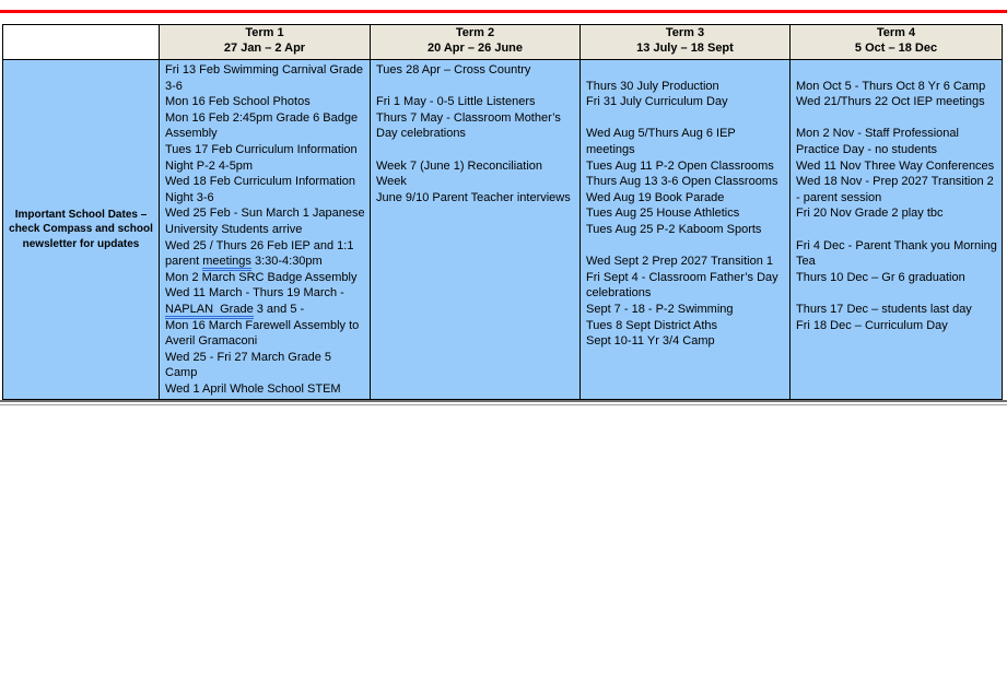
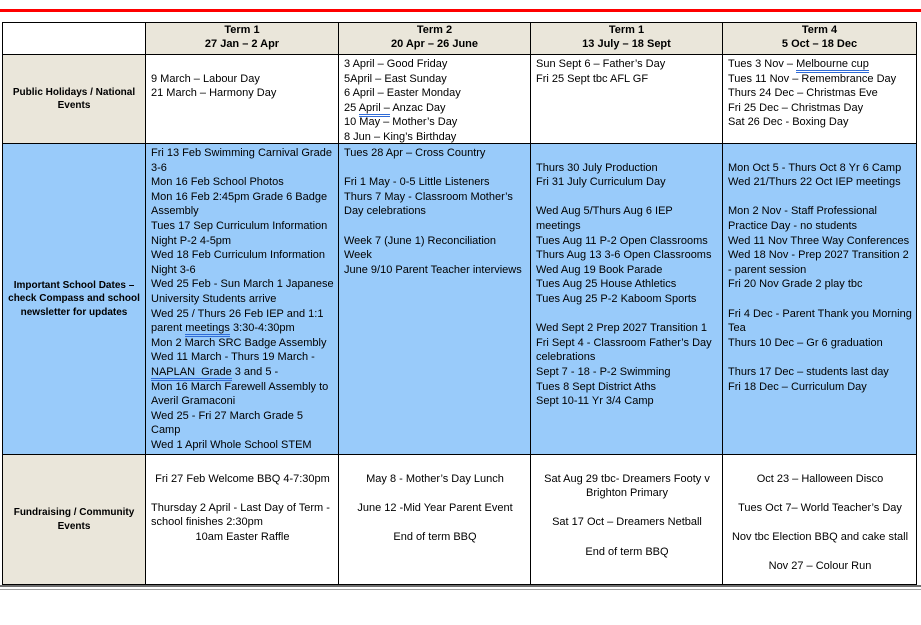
- 	Term 127 Jan – 2 Apr	Term 220 Apr – 26 June	Term 313 July – 18 Sept	Term 45 Oct – 18 Dec
+ 	Term 127 Jan – 2 Apr	Term 220 Apr – 26 June	Term 113 July – 18 Sept	Term 45 Oct – 18 Dec
+ Public Holidays / National Events	9 March – Labour Day21 March – Harmony Day	3 April – Good Friday5April – East Sunday6 April – Easter Monday25 April – Anzac Day10 May – Mother’s Day8 Jun – King’s Birthday	Sun Sept 6 – Father’s DayFri 25 Sept tbc AFL GF	Tues 3 Nov – Melbourne cupTues 11 Nov – Remembrance DayThurs 24 Dec – Christmas EveFri 25 Dec – Christmas DaySat 26 Dec - Boxing Day
- Important School Dates – check Compass and school newsletter for updates	Fri 13 Feb Swimming Carnival Grade 3-6Mon 16 Feb School PhotosMon 16 Feb 2:45pm Grade 6 Badge AssemblyTues 17 Feb Curriculum Information Night P-2 4-5pmWed 18 Feb Curriculum Information Night 3-6Wed 25 Feb - Sun March 1 Japanese University Students arriveWed 25 / Thurs 26 Feb IEP and 1:1 parent meetings 3:30-4:30pmMon 2 March SRC Badge AssemblyWed 11 March - Thurs 19 March - NAPLAN Grade 3 and 5 -Mon 16 March Farewell Assembly to Averil GramaconiWed 25 - Fri 27 March Grade 5 CampWed 1 April Whole School STEM	Tues 28 Apr – Cross CountryFri 1 May - 0-5 Little ListenersThurs 7 May - Classroom Mother’s Day celebrationsWeek 7 (June 1) Reconciliation WeekJune 9/10 Parent Teacher interviews	Thurs 30 July ProductionFri 31 July Curriculum DayWed Aug 5/Thurs Aug 6 IEP meetingsTues Aug 11 P-2 Open ClassroomsThurs Aug 13 3-6 Open ClassroomsWed Aug 19 Book ParadeTues Aug 25 House AthleticsTues Aug 25 P-2 Kaboom SportsWed Sept 2 Prep 2027 Transition 1Fri Sept 4 - Classroom Father’s Day celebrationsSept 7 - 18 - P-2 SwimmingTues 8 Sept District AthsSept 10-11 Yr 3/4 Camp	Mon Oct 5 - Thurs Oct 8 Yr 6 CampWed 21/Thurs 22 Oct IEP meetingsMon 2 Nov - Staff Professional Practice Day - no studentsWed 11 Nov Three Way ConferencesWed 18 Nov - Prep 2027 Transition 2 - parent sessionFri 20 Nov Grade 2 play tbcFri 4 Dec - Parent Thank you Morning TeaThurs 10 Dec – Gr 6 graduationThurs 17 Dec – students last dayFri 18 Dec – Curriculum Day
+ Important School Dates – check Compass and school newsletter for updates	Fri 13 Feb Swimming Carnival Grade 3-6Mon 16 Feb School PhotosMon 16 Feb 2:45pm Grade 6 Badge AssemblyTues 17 Sep Curriculum Information Night P-2 4-5pmWed 18 Feb Curriculum Information Night 3-6Wed 25 Feb - Sun March 1 Japanese University Students arriveWed 25 / Thurs 26 Feb IEP and 1:1 parent meetings 3:30-4:30pmMon 2 March SRC Badge AssemblyWed 11 March - Thurs 19 March - NAPLAN Grade 3 and 5 -Mon 16 March Farewell Assembly to Averil GramaconiWed 25 - Fri 27 March Grade 5 CampWed 1 April Whole School STEM	Tues 28 Apr – Cross CountryFri 1 May - 0-5 Little ListenersThurs 7 May - Classroom Mother’s Day celebrationsWeek 7 (June 1) Reconciliation WeekJune 9/10 Parent Teacher interviews	Thurs 30 July ProductionFri 31 July Curriculum DayWed Aug 5/Thurs Aug 6 IEP meetingsTues Aug 11 P-2 Open ClassroomsThurs Aug 13 3-6 Open ClassroomsWed Aug 19 Book ParadeTues Aug 25 House AthleticsTues Aug 25 P-2 Kaboom SportsWed Sept 2 Prep 2027 Transition 1Fri Sept 4 - Classroom Father’s Day celebrationsSept 7 - 18 - P-2 SwimmingTues 8 Sept District AthsSept 10-11 Yr 3/4 Camp	Mon Oct 5 - Thurs Oct 8 Yr 6 CampWed 21/Thurs 22 Oct IEP meetingsMon 2 Nov - Staff Professional Practice Day - no studentsWed 11 Nov Three Way ConferencesWed 18 Nov - Prep 2027 Transition 2 - parent sessionFri 20 Nov Grade 2 play tbcFri 4 Dec - Parent Thank you Morning TeaThurs 10 Dec – Gr 6 graduationThurs 17 Dec – students last dayFri 18 Dec – Curriculum Day
+ Fundraising / Community Events	Fri 27 Feb Welcome BBQ 4-7:30pmThursday 2 April - Last Day of Term - school finishes 2:30pm10am Easter Raffle	May 8 - Mother’s Day LunchJune 12 -Mid Year Parent EventEnd of term BBQ	Sat Aug 29 tbc- Dreamers Footy v Brighton PrimarySat 17 Oct – Dreamers NetballEnd of term BBQ	Oct 23 – Halloween DiscoTues Oct 7– World Teacher’s DayNov tbc Election BBQ and cake stallNov 27 – Colour Run
